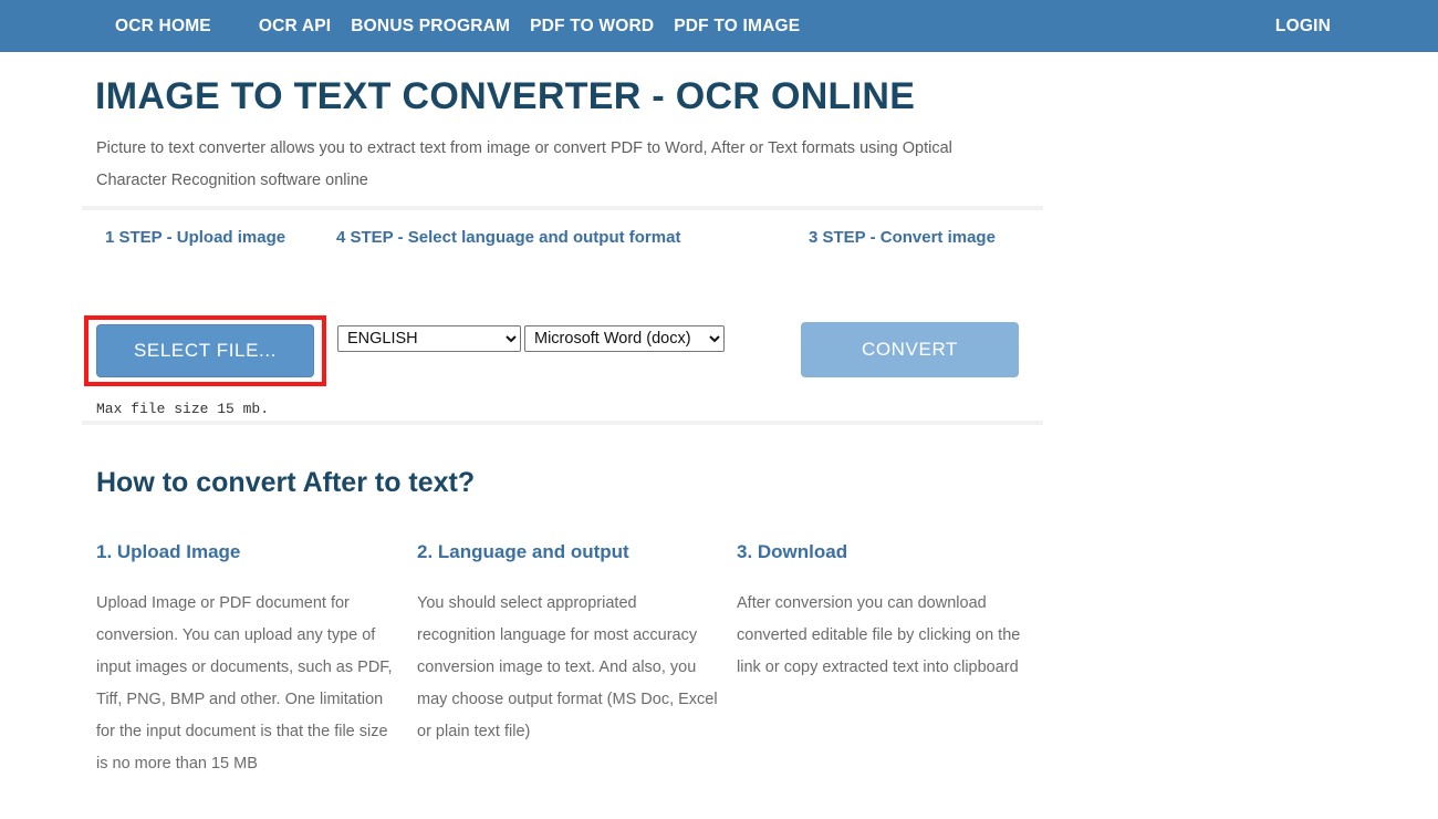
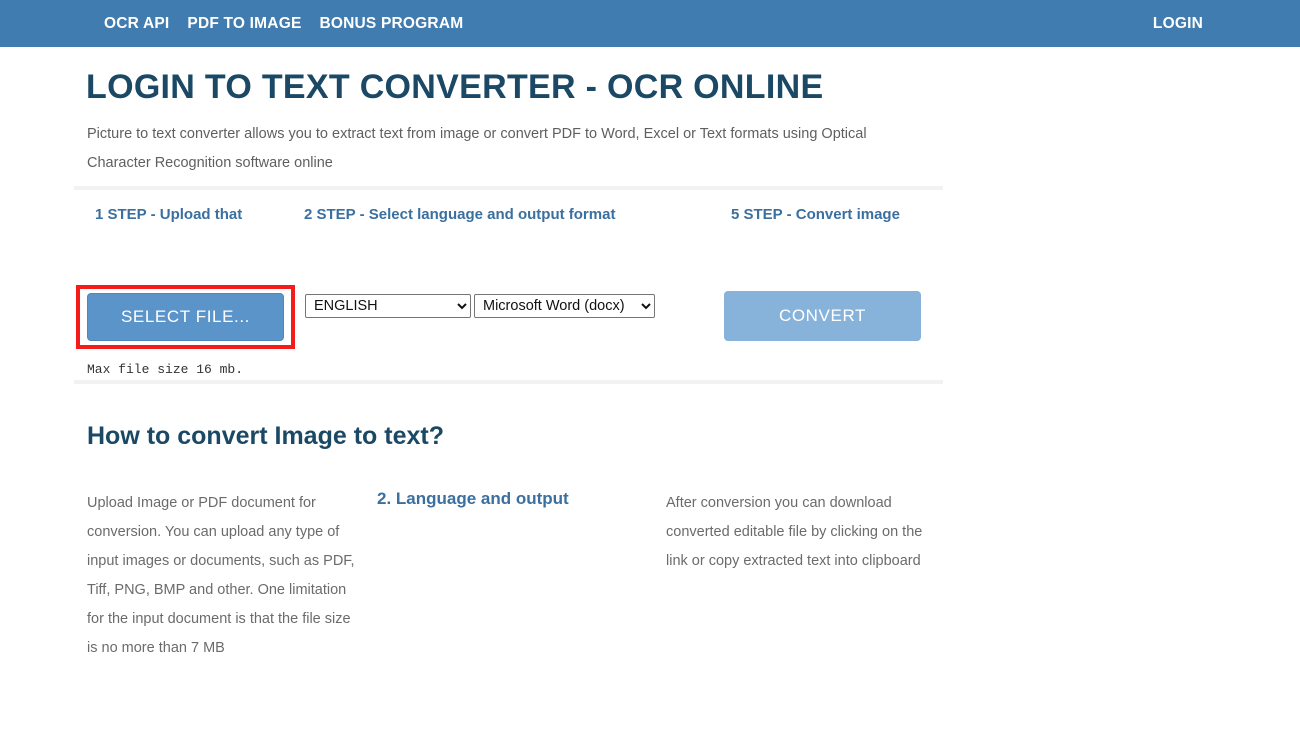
- OCR HOME
  OCR API
- BONUS PROGRAM
+ PDF TO IMAGE
- PDF TO WORD
- PDF TO IMAGE
+ BONUS PROGRAM
  LOGIN
- IMAGE TO TEXT CONVERTER - OCR ONLINE
+ LOGIN TO TEXT CONVERTER - OCR ONLINE
- Picture to text converter allows you to extract text from image or convert PDF to Word, After or Text formats using Optical Character Recognition software online
+ Picture to text converter allows you to extract text from image or convert PDF to Word, Excel or Text formats using Optical Character Recognition software online
- 1 STEP - Upload image
+ 1 STEP - Upload that
- 4 STEP - Select language and output format
+ 2 STEP - Select language and output format
- 3 STEP - Convert image
+ 5 STEP - Convert image
  SELECT FILE...
  ENGLISH
  Microsoft Word (docx)
  CONVERT
- Max file size 15 mb.
+ Max file size 16 mb.
- How to convert After to text?
+ How to convert Image to text?
- 1. Upload Image
- Upload Image or PDF document for conversion. You can upload any type of input images or documents, such as PDF, Tiff, PNG, BMP and other. One limitation for the input document is that the file size is no more than 15 MB
+ Upload Image or PDF document for conversion. You can upload any type of input images or documents, such as PDF, Tiff, PNG, BMP and other. One limitation for the input document is that the file size is no more than 7 MB
  2. Language and output
- You should select appropriated recognition language for most accuracy conversion image to text. And also, you may choose output format (MS Doc, Excel or plain text file)
- 3. Download
  After conversion you can download converted editable file by clicking on the link or copy extracted text into clipboard
